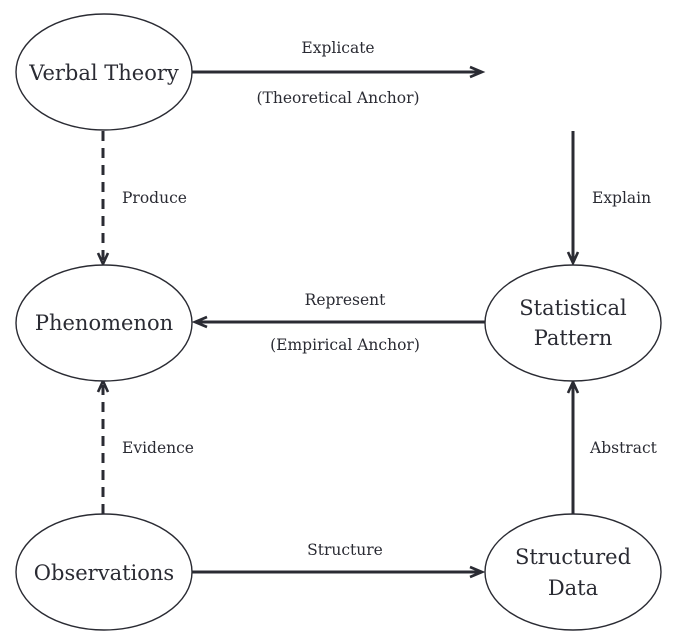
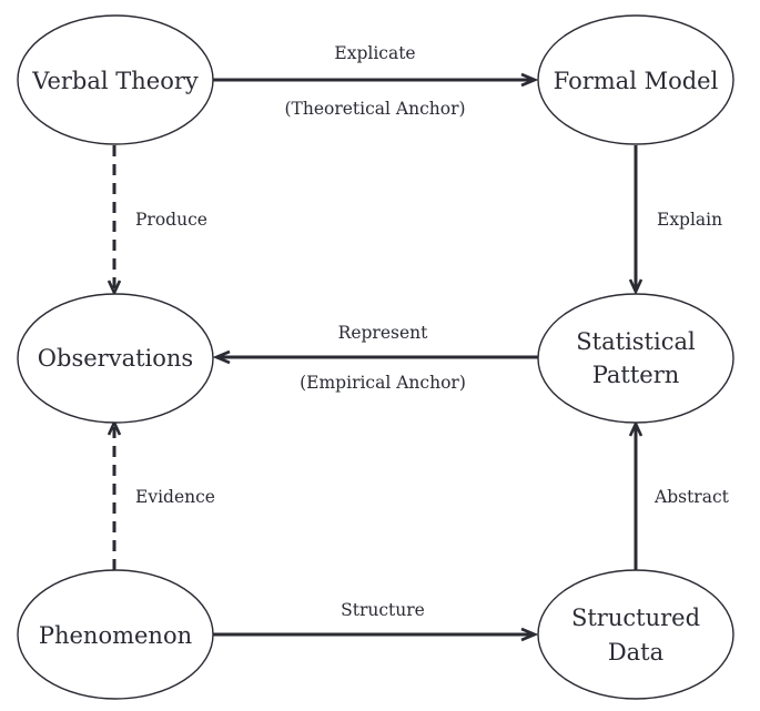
  Explicate
  (Theoretical Anchor)
  Explain
  Represent
  (Empirical Anchor)
  Produce
  Evidence
  Structure
  Abstract
  Verbal Theory
+ Formal Model
- Phenomenon
+ Observations
  Statistical
  Pattern
- Observations
+ Phenomenon
  Structured
  Data
